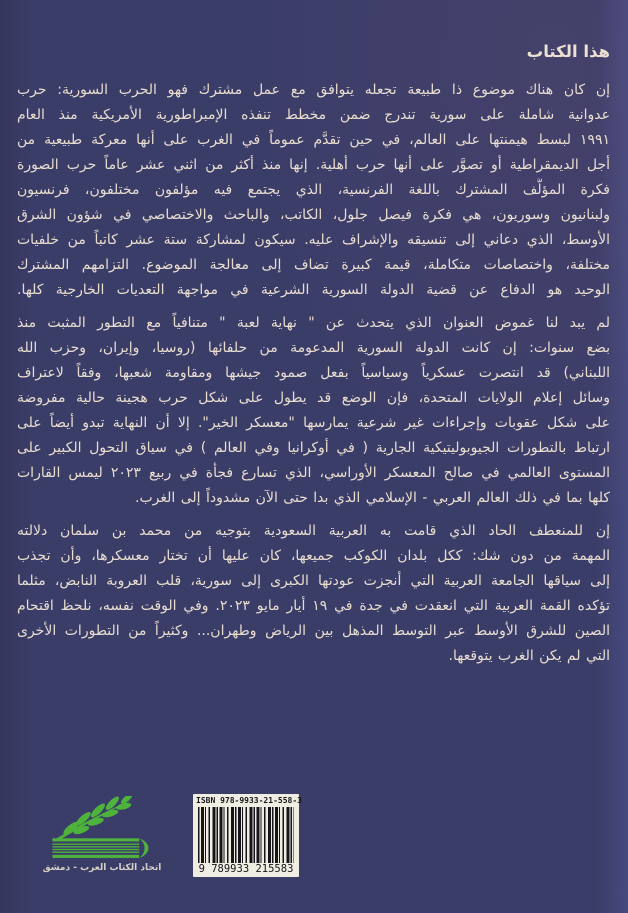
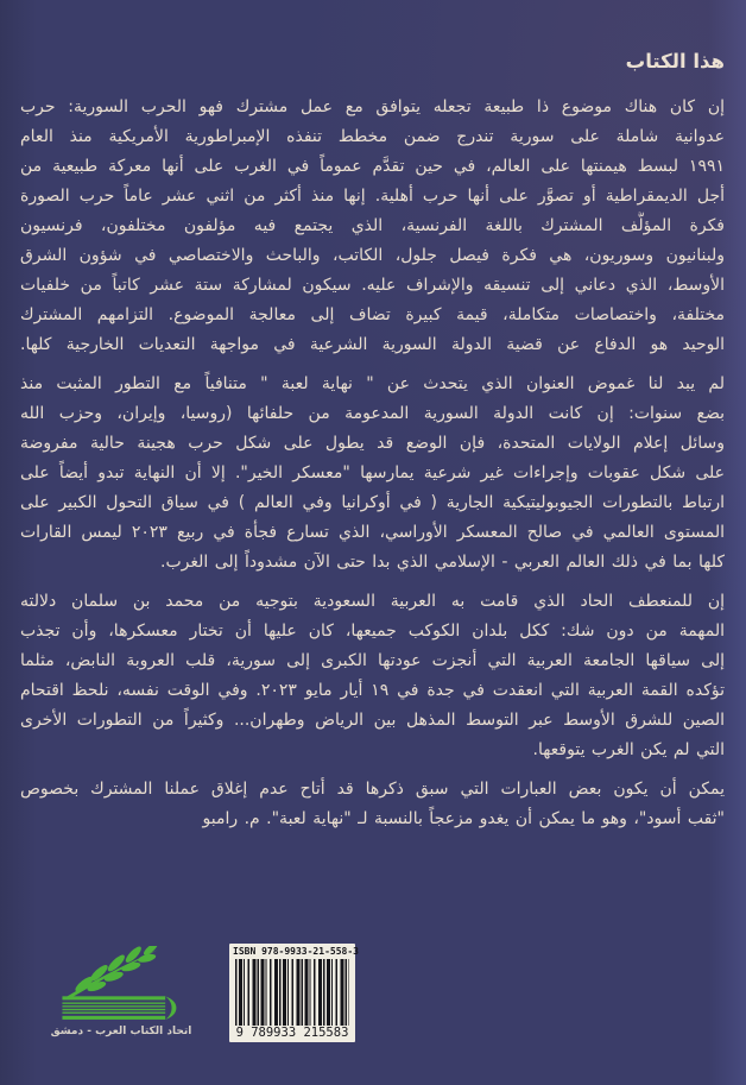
  هذا الكتاب
  إن كان هناك موضوع ذا طبيعة تجعله يتوافق مع عمل مشترك فهو الحرب السورية: حرب
  عدوانية شاملة على سورية تندرج ضمن مخطط تنفذه الإمبراطورية الأمريكية منذ العام
  ١٩٩١ لبسط هيمنتها على العالم، في حين تقدَّم عموماً في الغرب على أنها معركة طبيعية من
  أجل الديمقراطية أو تصوَّر على أنها حرب أهلية. إنها منذ أكثر من اثني عشر عاماً حرب الصورة
  فكرة المؤلَّف المشترك باللغة الفرنسية، الذي يجتمع فيه مؤلفون مختلفون، فرنسيون
  ولبنانيون وسوريون، هي فكرة فيصل جلول، الكاتب، والباحث والاختصاصي في شؤون الشرق
  الأوسط، الذي دعاني إلى تنسيقه والإشراف عليه. سيكون لمشاركة ستة عشر كاتباً من خلفيات
  مختلفة، واختصاصات متكاملة، قيمة كبيرة تضاف إلى معالجة الموضوع. التزامهم المشترك
  الوحيد هو الدفاع عن قضية الدولة السورية الشرعية في مواجهة التعديات الخارجية كلها.
  لم يبد لنا غموض العنوان الذي يتحدث عن " نهاية لعبة " متنافياً مع التطور المثبت منذ
  بضع سنوات: إن كانت الدولة السورية المدعومة من حلفائها (روسيا، وإيران، وحزب الله
- اللبناني) قد انتصرت عسكرياً وسياسياً بفعل صمود جيشها ومقاومة شعبها، وفقاً لاعتراف
  وسائل إعلام الولايات المتحدة، فإن الوضع قد يطول على شكل حرب هجينة حالية مفروضة
  على شكل عقوبات وإجراءات غير شرعية يمارسها "معسكر الخير". إلا أن النهاية تبدو أيضاً على
  ارتباط بالتطورات الجيوبوليتيكية الجارية ( في أوكرانيا وفي العالم ) في سياق التحول الكبير على
  المستوى العالمي في صالح المعسكر الأوراسي، الذي تسارع فجأة في ربيع ٢٠٢٣ ليمس القارات
  كلها بما في ذلك العالم العربي - الإسلامي الذي بدا حتى الآن مشدوداً إلى الغرب.
  إن للمنعطف الحاد الذي قامت به العربية السعودية بتوجيه من محمد بن سلمان دلالته
  المهمة من دون شك: ككل بلدان الكوكب جميعها، كان عليها أن تختار معسكرها، وأن تجذب
  إلى سياقها الجامعة العربية التي أنجزت عودتها الكبرى إلى سورية، قلب العروبة النابض، مثلما
  تؤكده القمة العربية التي انعقدت في جدة في ١٩ أيار مايو ٢٠٢٣. وفي الوقت نفسه، نلحظ اقتحام
  الصين للشرق الأوسط عبر التوسط المذهل بين الرياض وطهران... وكثيراً من التطورات الأخرى
  التي لم يكن الغرب يتوقعها.
+ يمكن أن يكون بعض العبارات التي سبق ذكرها قد أتاح عدم إغلاق عملنا المشترك بخصوص
+ "ثقب أسود"، وهو ما يمكن أن يغدو مزعجاً بالنسبة لـ "نهاية لعبة". م. رامبو
  اتحاد الكتاب العرب - دمشق
  ISBN 978-9933-21-558-3
  9 789933 215583
